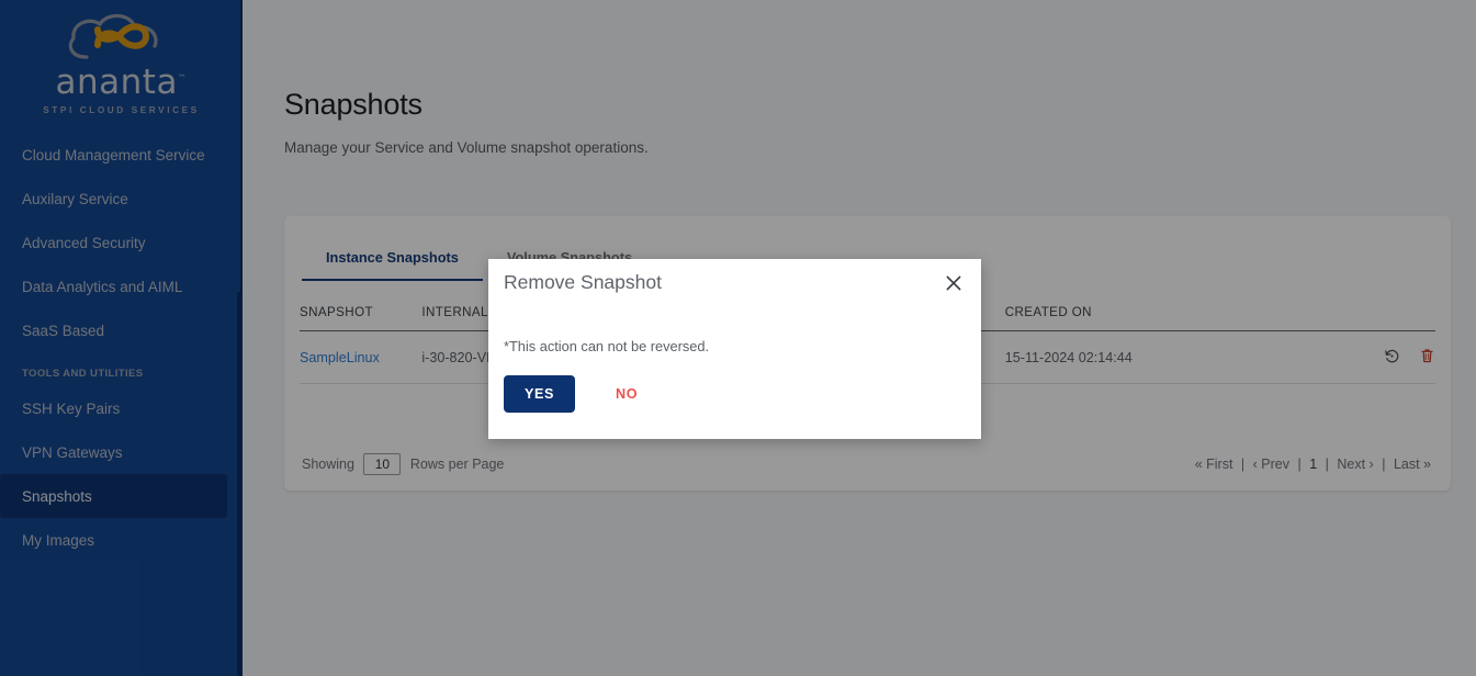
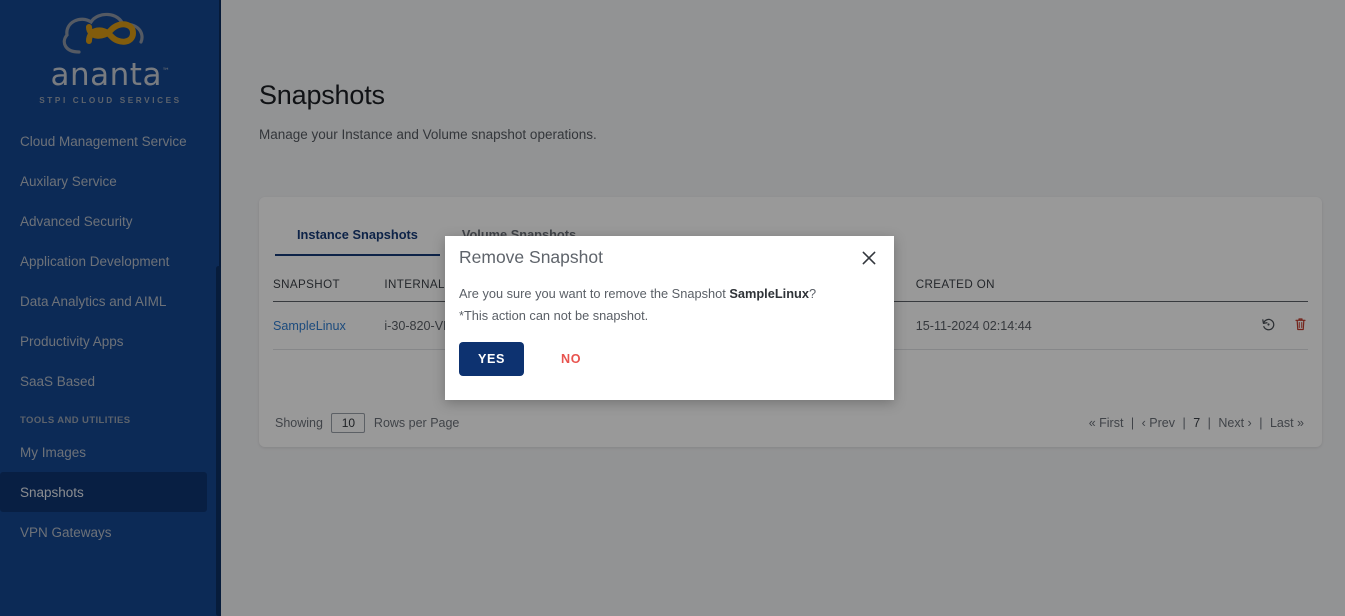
  ananta™
  STPI CLOUD SERVICES
  Cloud Management Service
  Auxilary Service
  Advanced Security
+ Application Development
  Data Analytics and AIML
+ Productivity Apps
  SaaS Based
  TOOLS AND UTILITIES
- SSH Key Pairs
- VPN Gateways
+ My Images
  Snapshots
- My Images
+ VPN Gateways
  Snapshots
- Manage your Service and Volume snapshot operations.
+ Manage your Instance and Volume snapshot operations.
  Instance Snapshots
  Volume Snapshots
  SampleLinux	i-30-820-V		15-11-2024 02:14:44
  Showing 10 Rows per Page
- « First | ‹ Prev | 1 | Next › | Last »
+ « First | ‹ Prev | 7 | Next › | Last »
  Remove Snapshot
+ Are you sure you want to remove the Snapshot SampleLinux?
- *This action can not be reversed.
+ *This action can not be snapshot.
  YES
  NO
